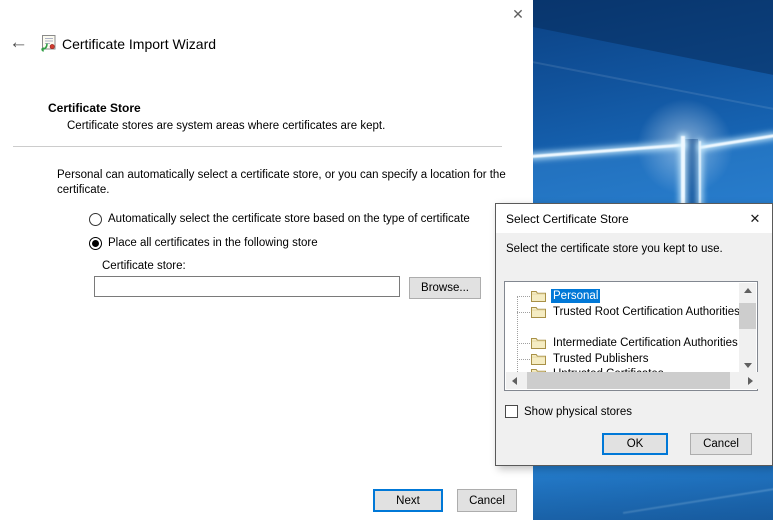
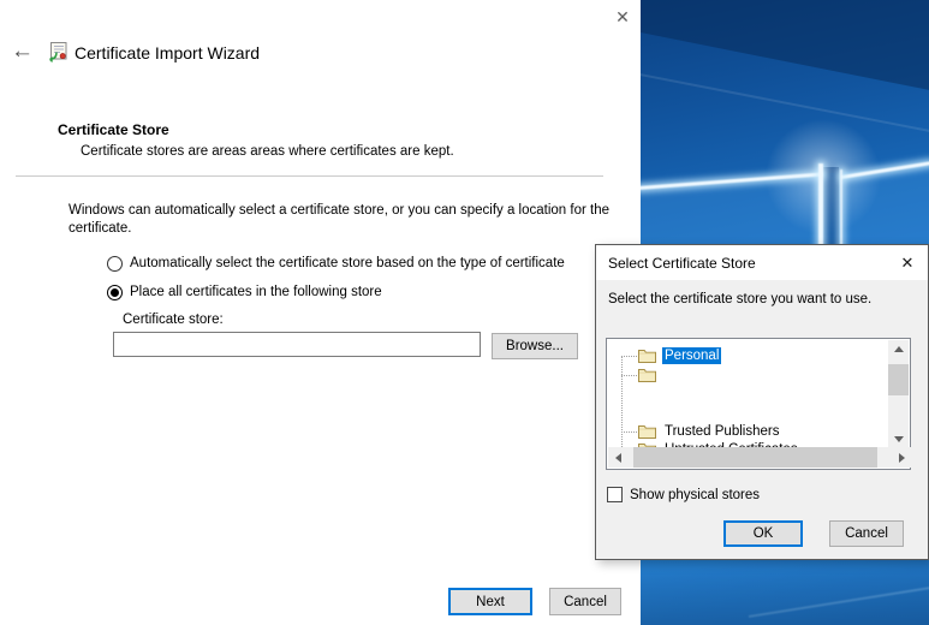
  ✕
  ←
  Certificate Import Wizard
  Certificate Store
- Certificate stores are system areas where certificates are kept.
+ Certificate stores are areas areas where certificates are kept.
- Personal can automatically select a certificate store, or you can specify a location for the certificate.
+ Windows can automatically select a certificate store, or you can specify a location for the certificate.
  Automatically select the certificate store based on the type of certificate
  Place all certificates in the following store
  Certificate store:
  Browse...
  Next
  Cancel
  Select Certificate Store
  ✕
- Select the certificate store you kept to use.
+ Select the certificate store you want to use.
  Personal
- Trusted Root Certification Authorities
- Intermediate Certification Authorities
  Trusted Publishers
  Show physical stores
  OK
  Cancel
